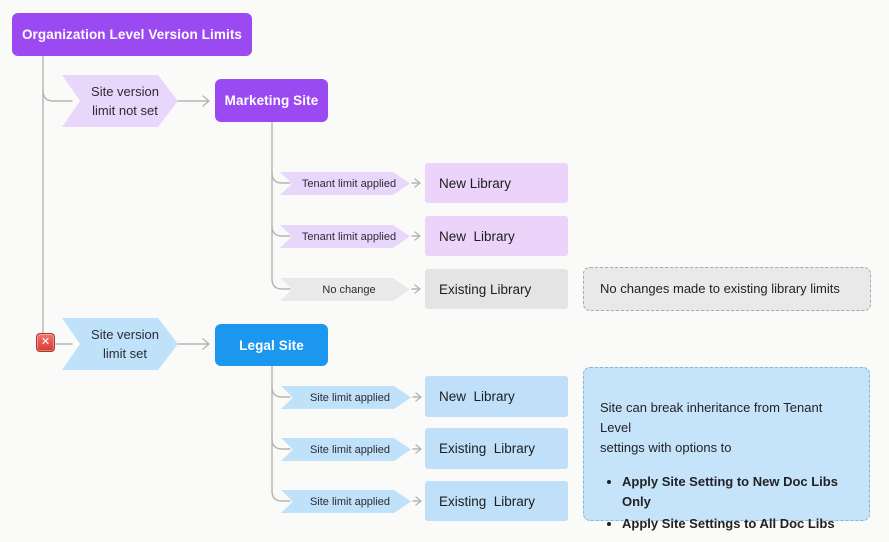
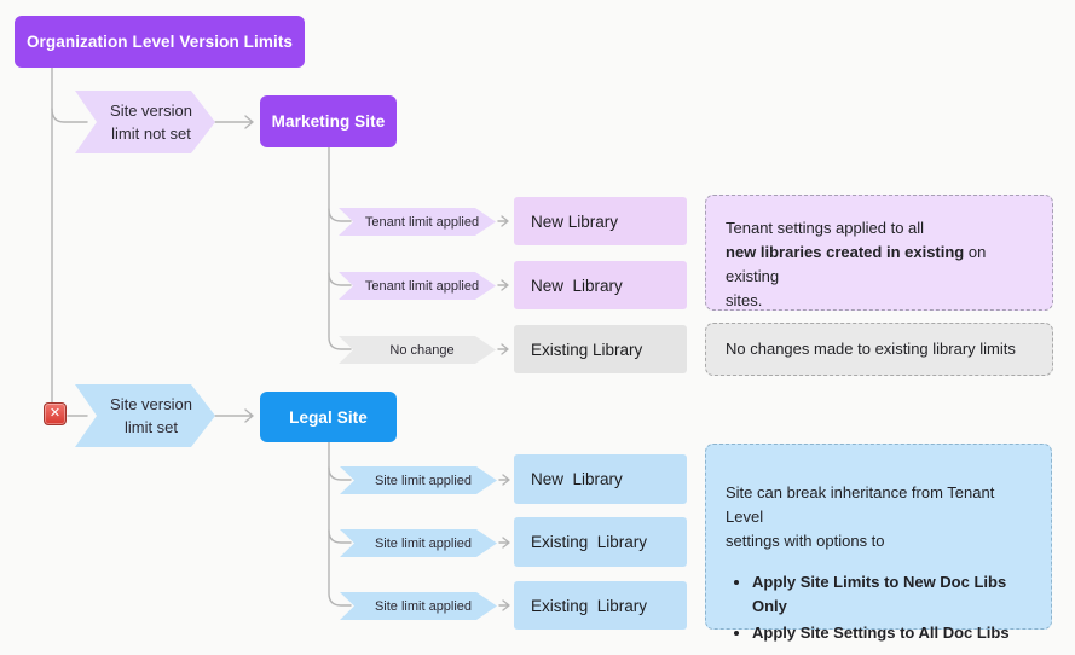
  Organization Level Version Limits
  Site version
  limit not set
  Marketing Site
  Tenant limit applied
  New Library
  Tenant limit applied
  New Library
  No change
  Existing Library
+ Tenant settings applied to all
+ new libraries created in existing on existing
+ sites.
  No changes made to existing library limits
  ✕
  Site version
  limit set
  Legal Site
  Site limit applied
  New Library
  Site limit applied
  Existing Library
  Site limit applied
  Existing Library
  Site can break inheritance from Tenant Level
  settings with options to
- Apply Site Setting to New Doc Libs Only
+ Apply Site Limits to New Doc Libs Only
  Apply Site Settings to All Doc Libs
